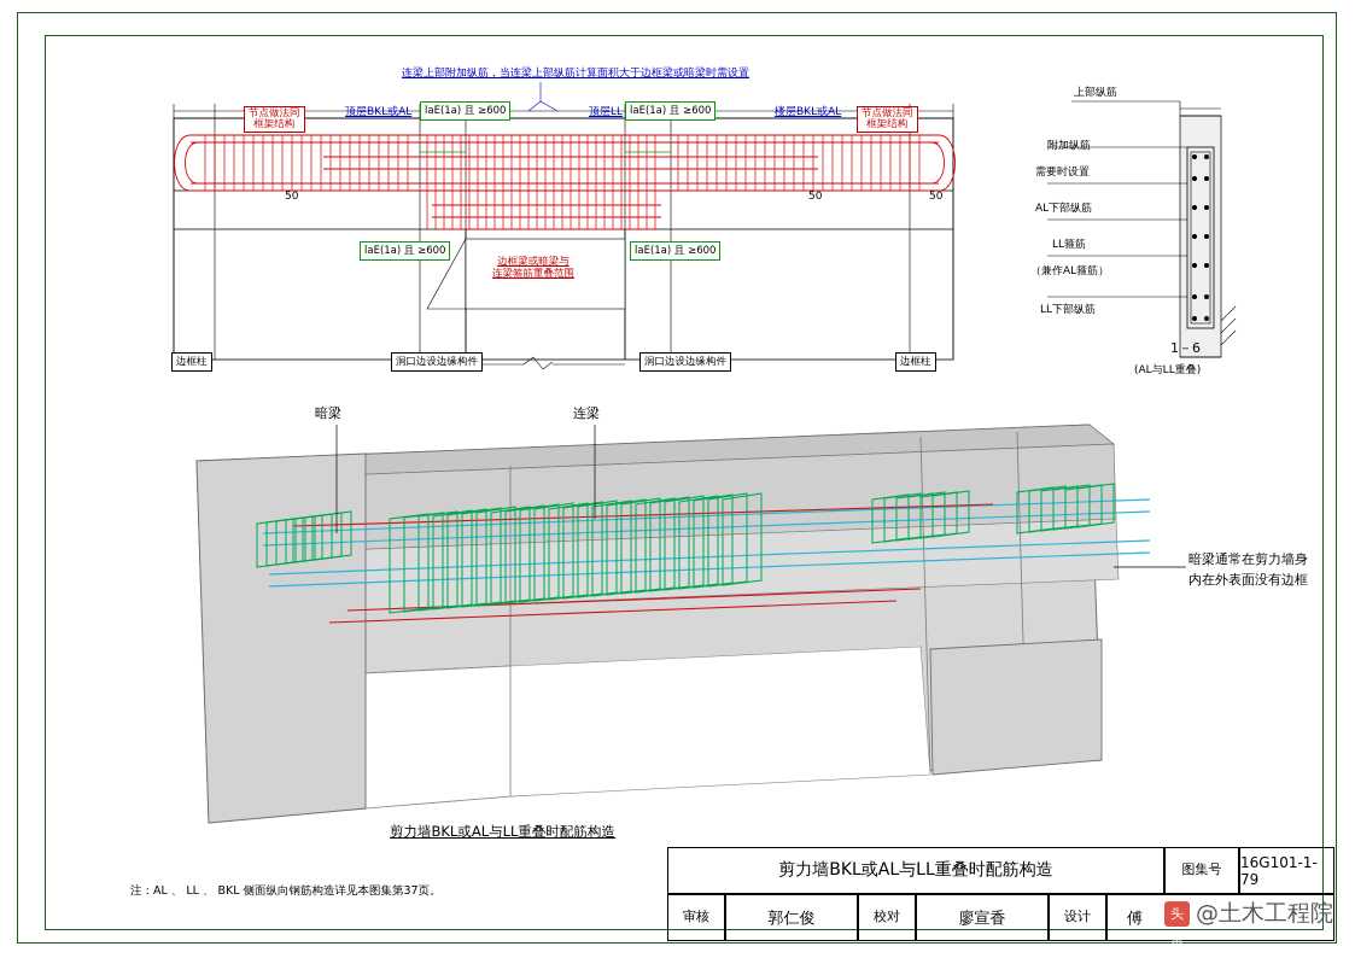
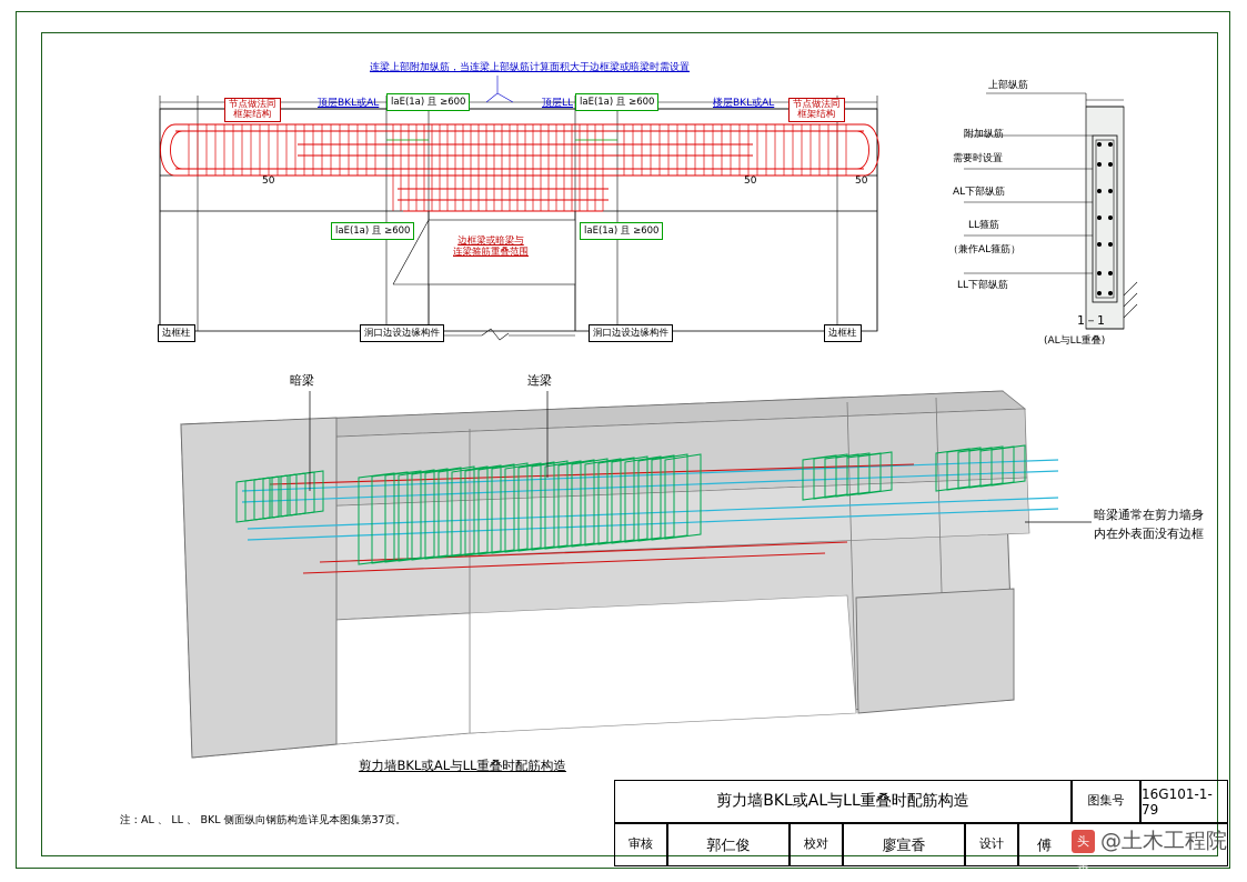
  连梁上部附加纵筋，当连梁上部纵筋计算面积大于边框梁或暗梁时需设置
  节点做法同
  框架结构
  节点做法同
  框架结构
  顶层BKL或AL
  laE(1a) 且 ≥600
  顶层LL
  laE(1a) 且 ≥600
  楼层BKL或AL
  50
  50
  50
  laE(1a) 且 ≥600
  laE(1a) 且 ≥600
  边框梁或暗梁与
  连梁箍筋重叠范围
  边框柱
  洞口边设边缘构件
  洞口边设边缘构件
  边框柱
  上部纵筋
  附加纵筋
  需要时设置
  AL下部纵筋
  LL箍筋
  （兼作AL箍筋）
  LL下部纵筋
- 1－6
+ 1－1
  (AL与LL重叠)
  暗梁
  连梁
  暗梁通常在剪力墙身
  内在外表面没有边框
  剪力墙BKL或AL与LL重叠时配筋构造
  注：AL 、 LL 、 BKL 侧面纵向钢筋构造详见本图集第37页。
  剪力墙BKL或AL与LL重叠时配筋构造
  图集号
  16G101-1-79
  审核
  郭仁俊
  校对
  廖宣香
  设计
  傅
  头条@土木工程院
